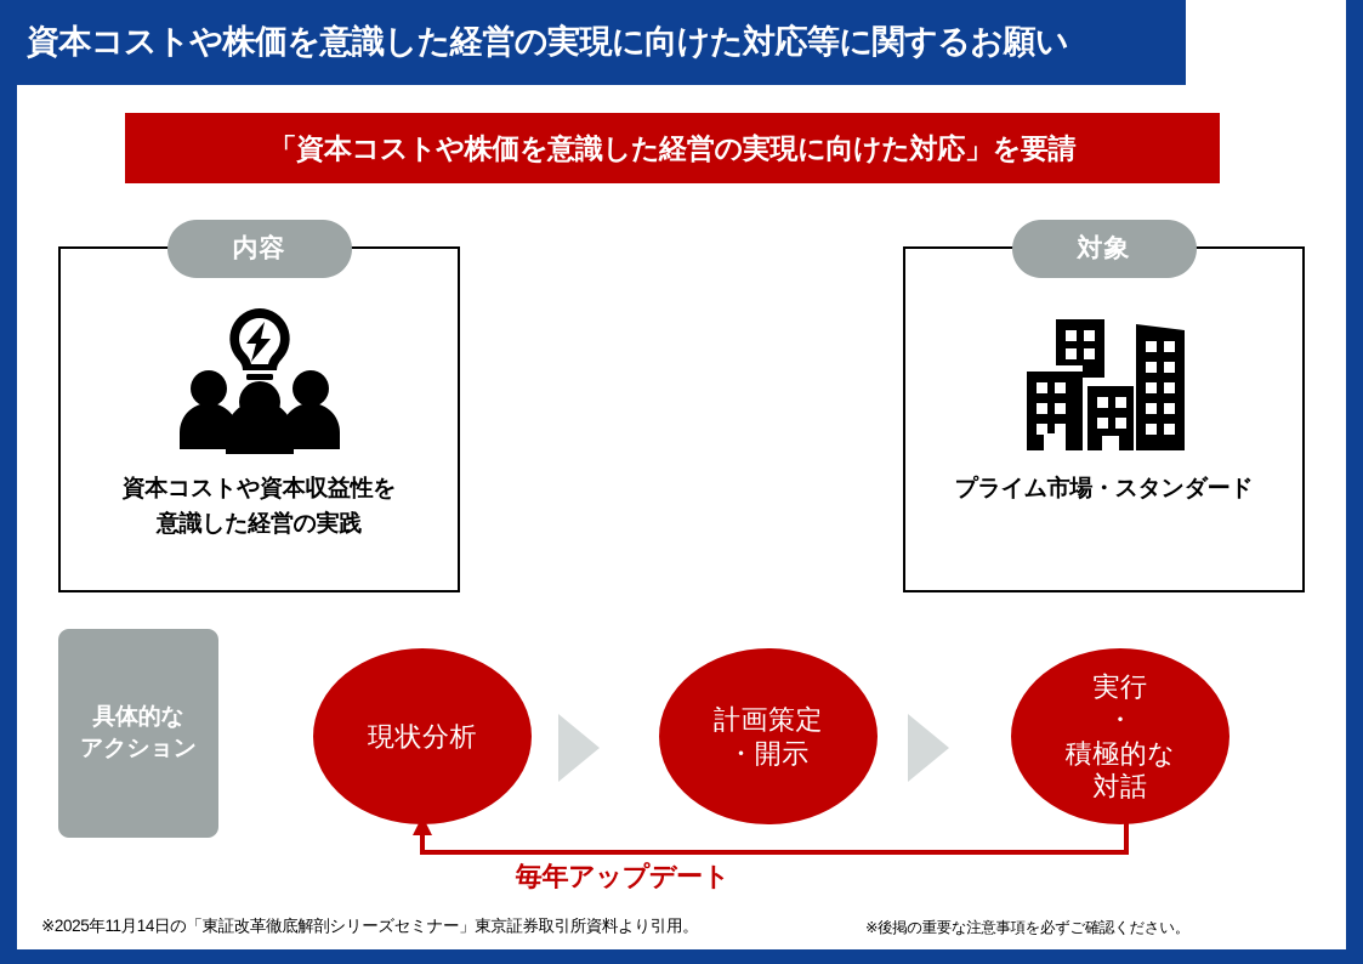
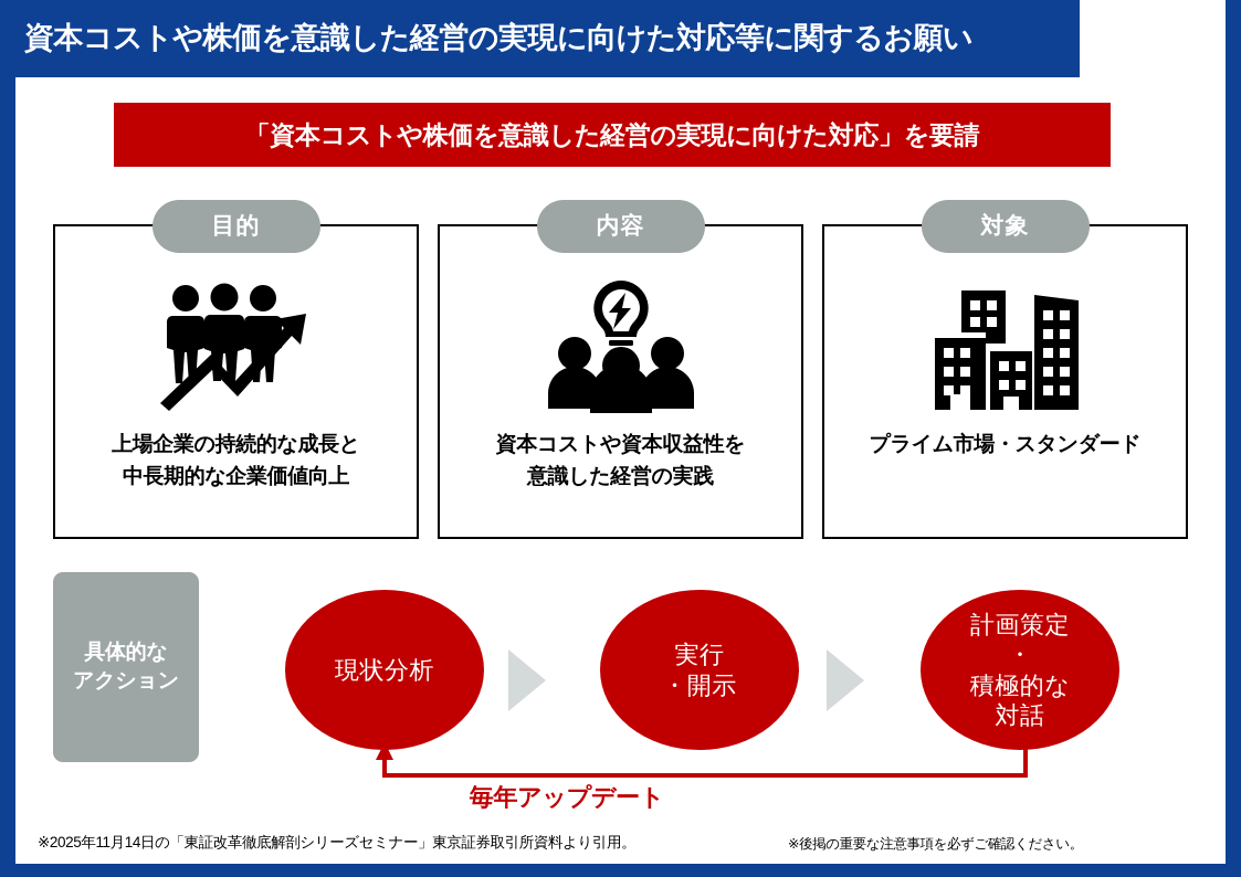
  資本コストや株価を意識した経営の実現に向けた対応等に関するお願い
  「資本コストや株価を意識した経営の実現に向けた対応」を要請
+ 目的
+ 上場企業の持続的な成長と
+ 中長期的な企業価値向上
  内容
  資本コストや資本収益性を
  意識した経営の実践
  対象
  プライム市場・スタンダード
  具体的な
  アクション
  現状分析
- 計画策定
+ 実行
  ・開示
- 実行
+ 計画策定
  ・
  積極的な
  対話
  毎年アップデート
  ※2025年11月14日の「東証改革徹底解剖シリーズセミナー」東京証券取引所資料より引用。
  ※後掲の重要な注意事項を必ずご確認ください。
